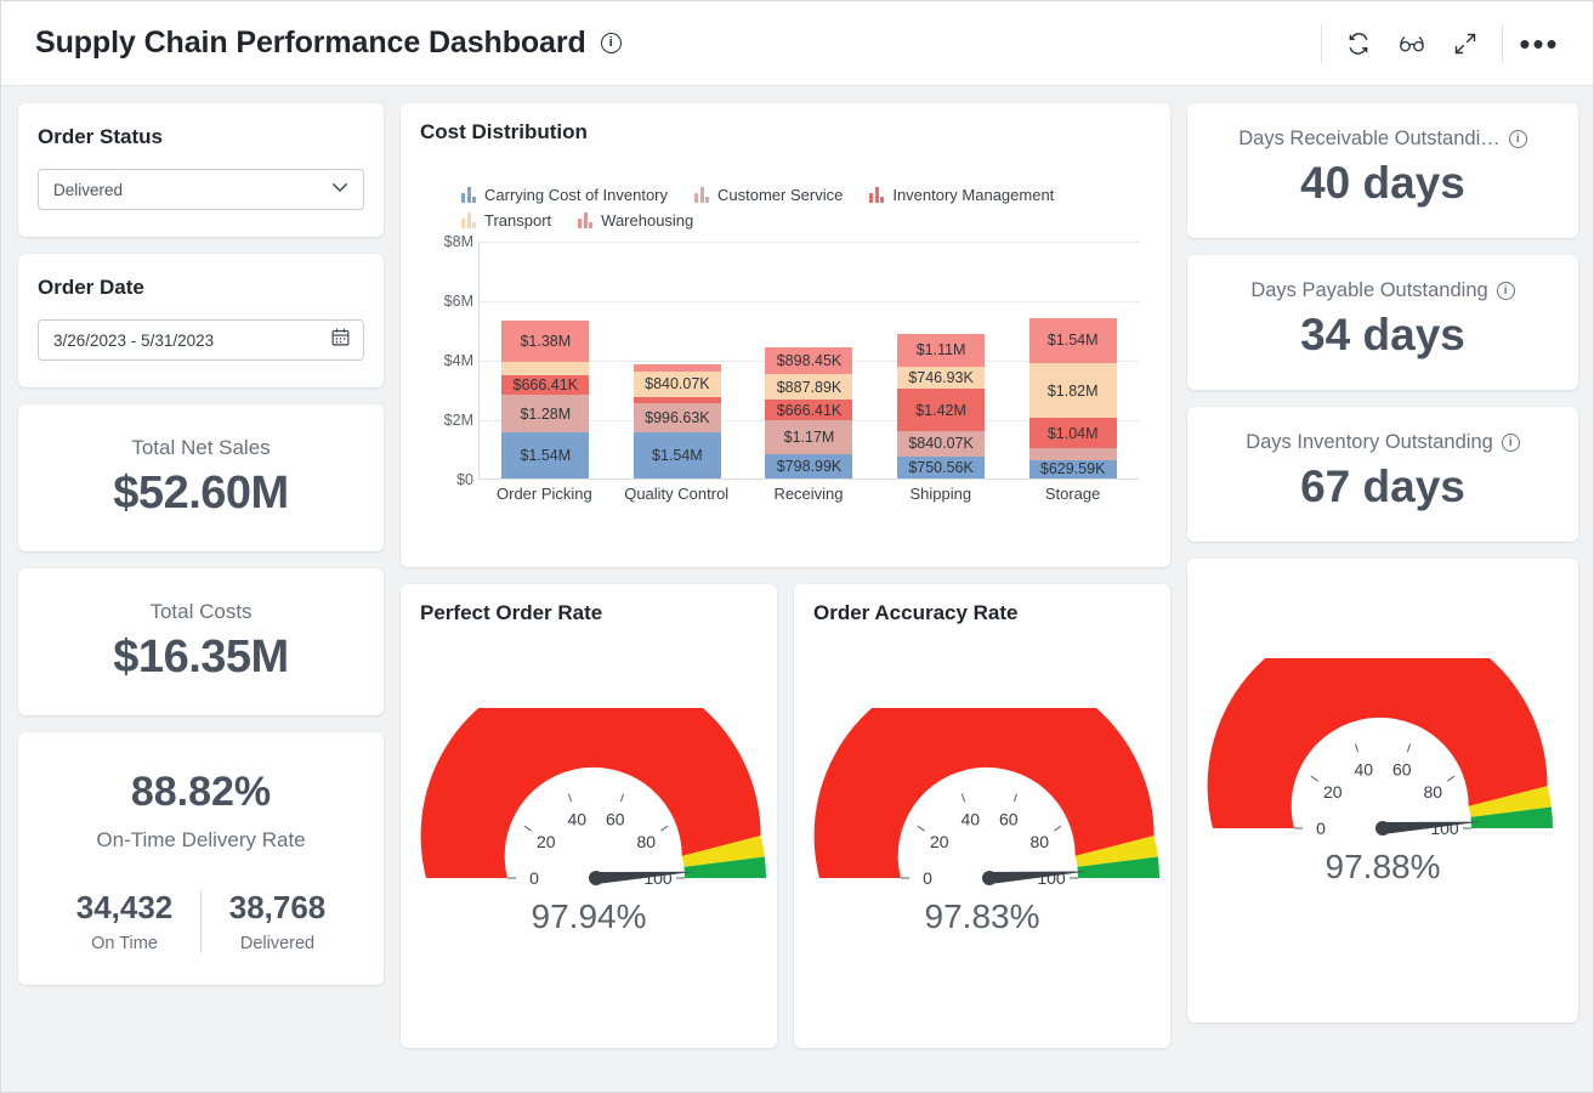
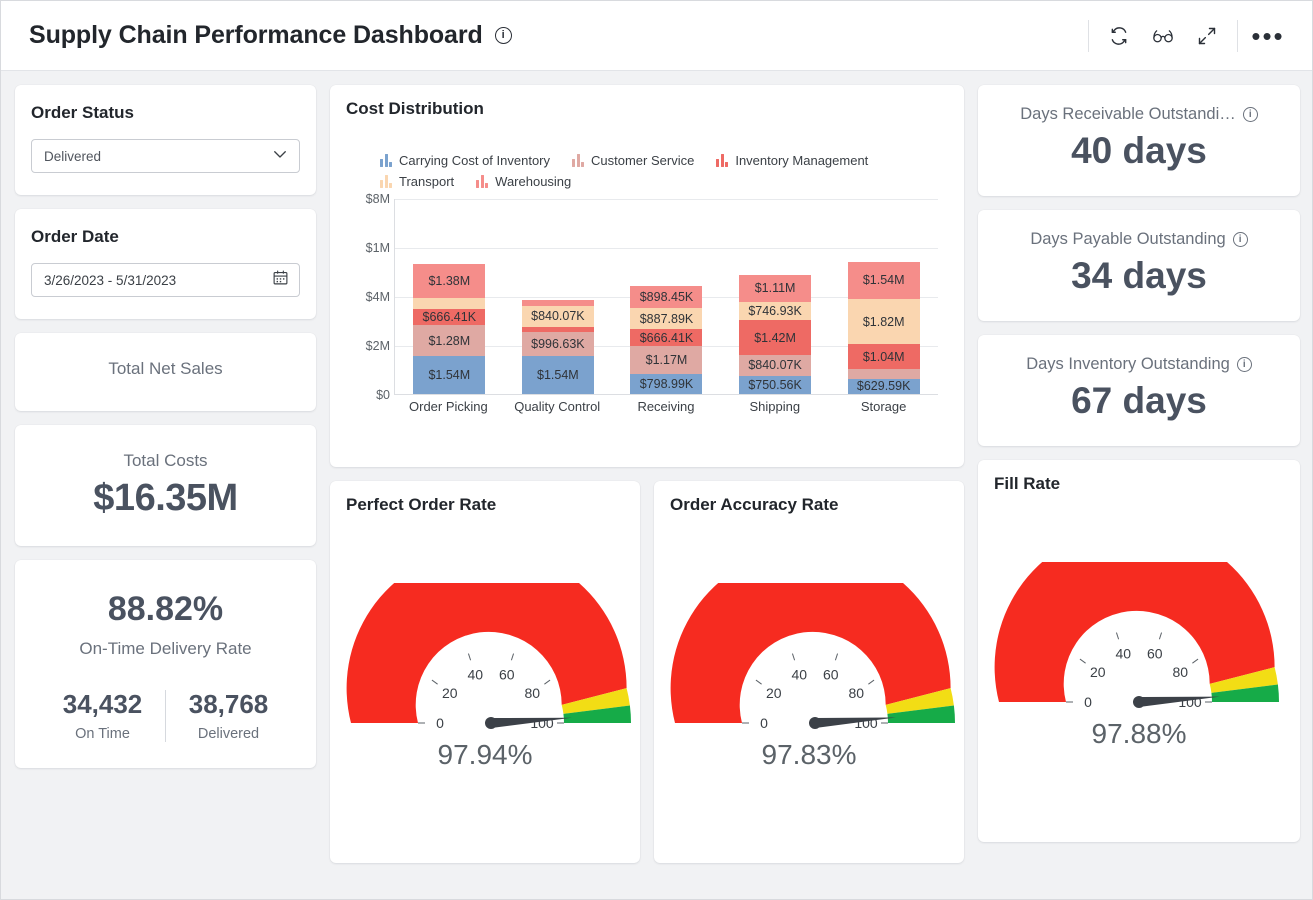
  Supply Chain Performance Dashboard
  i
  •••
  Order Status
  Delivered
  Order Date
  3/26/2023 - 5/31/2023
  Total Net Sales
- $52.60M
  Total Costs
  $16.35M
  88.82%
  On-Time Delivery Rate
  34,432
  On Time
  38,768
  Delivered
  Cost Distribution
  Carrying Cost of Inventory
  Customer Service
  Inventory Management
  Transport
  Warehousing
  $0
  $2M
  $4M
- $6M
+ $1M
  $8M
  $1.38M
  $666.41K
  $1.28M
  $1.54M
  $840.07K
  $996.63K
  $1.54M
  $898.45K
  $887.89K
  $666.41K
  $1.17M
  $798.99K
  $1.11M
  $746.93K
  $1.42M
  $840.07K
  $750.56K
  $1.54M
  $1.82M
  $1.04M
  $629.59K
  Order Picking
  Quality Control
  Receiving
  Shipping
  Storage
  Perfect Order Rate
  0
  20
  40
  60
  80
  100
  97.94%
  Order Accuracy Rate
  0
  20
  40
  60
  80
  100
  97.83%
  Days Receivable Outstandi…
  i
  40 days
  Days Payable Outstanding
  i
  34 days
  Days Inventory Outstanding
  i
  67 days
+ Fill Rate
  0
  20
  40
  60
  80
  100
  97.88%
